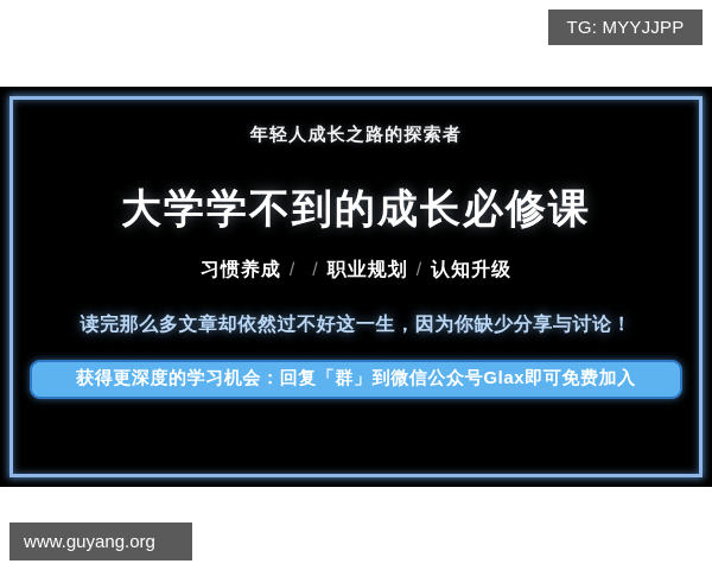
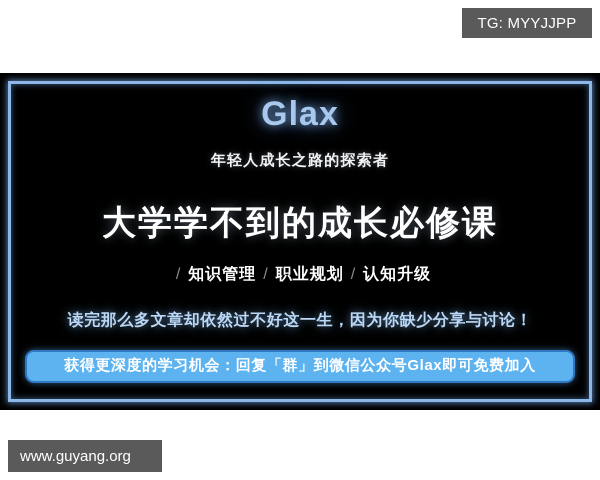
  TG: MYYJJPP
+ Glax
  年轻人成长之路的探索者
  大学学不到的成长必修课
- 习惯养成
  /
+ 知识管理
  /
  职业规划
  /
  认知升级
  读完那么多文章却依然过不好这一生，因为你缺少分享与讨论！
  获得更深度的学习机会：回复「群」到微信公众号Glax即可免费加入
  www.guyang.org
